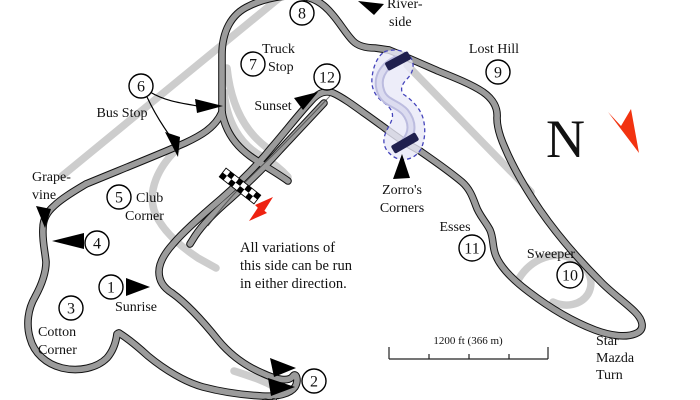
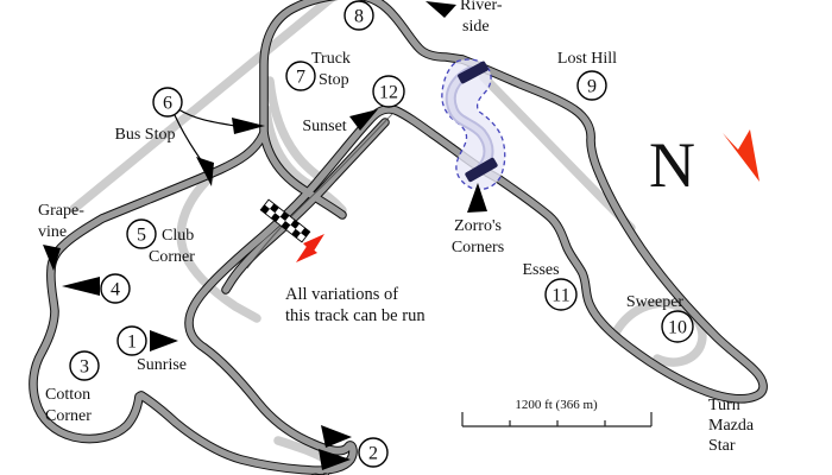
  1
  2
  3
  4
  5
  6
  7
  8
  9
  10
  11
  12
  River-
  side
  Truck
  Stop
  Sunset
  Bus Stop
  Grape-
  vine
  Club
  Corner
  Sunrise
  Cotton
  Corner
  Lost Hill
  Zorro's
  Corners
  Esses
  Sweeper
- Star
+ Turn
  Mazda
- Turn
+ Star
  All variations of
- this side can be run
+ this track can be run
- in either direction.
  N
  1200 ft (366 m)
